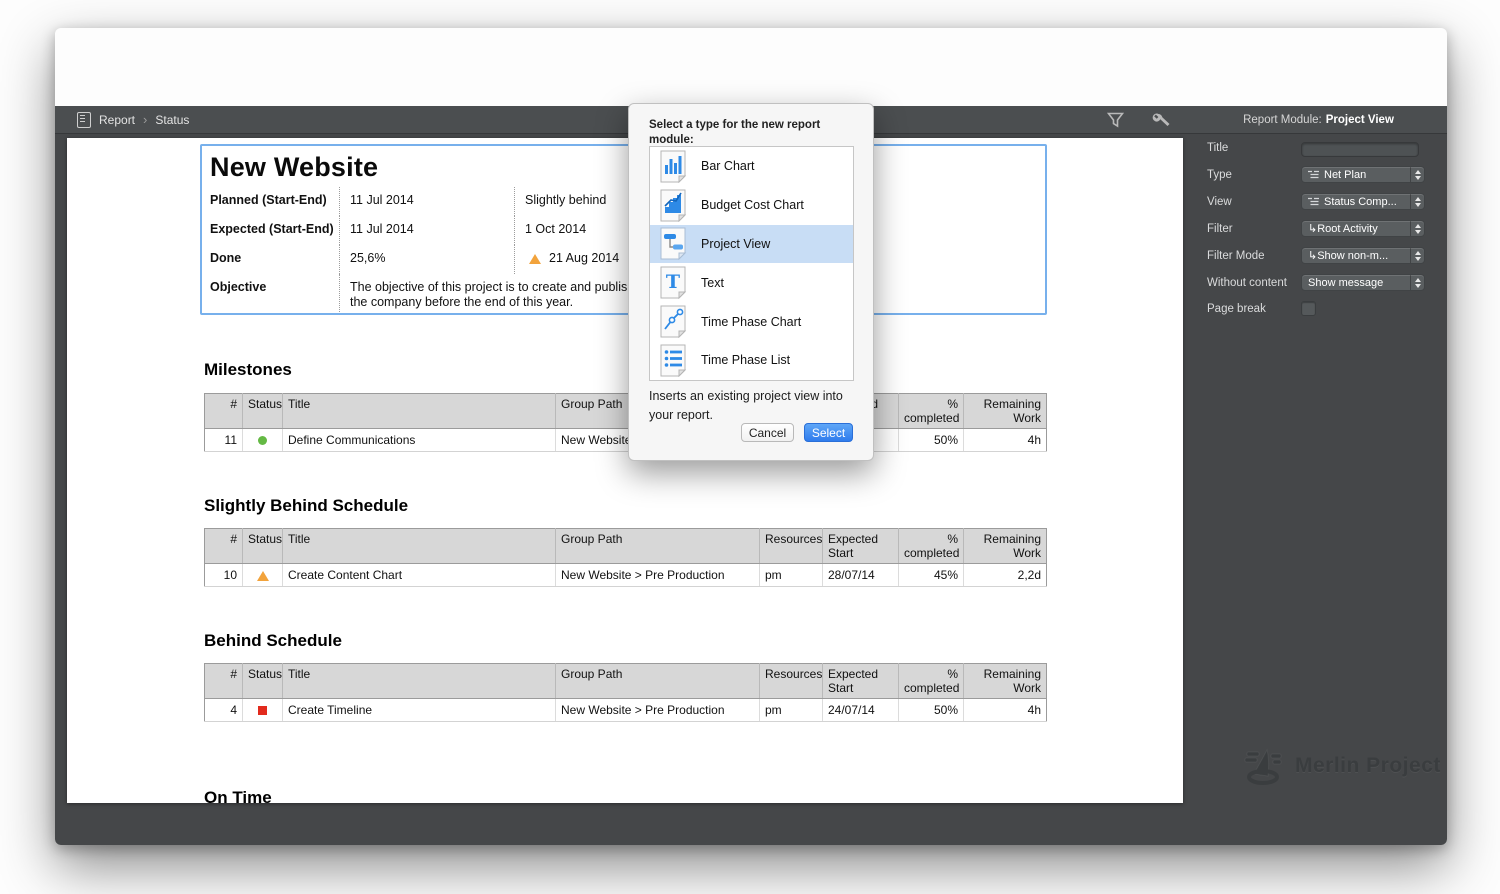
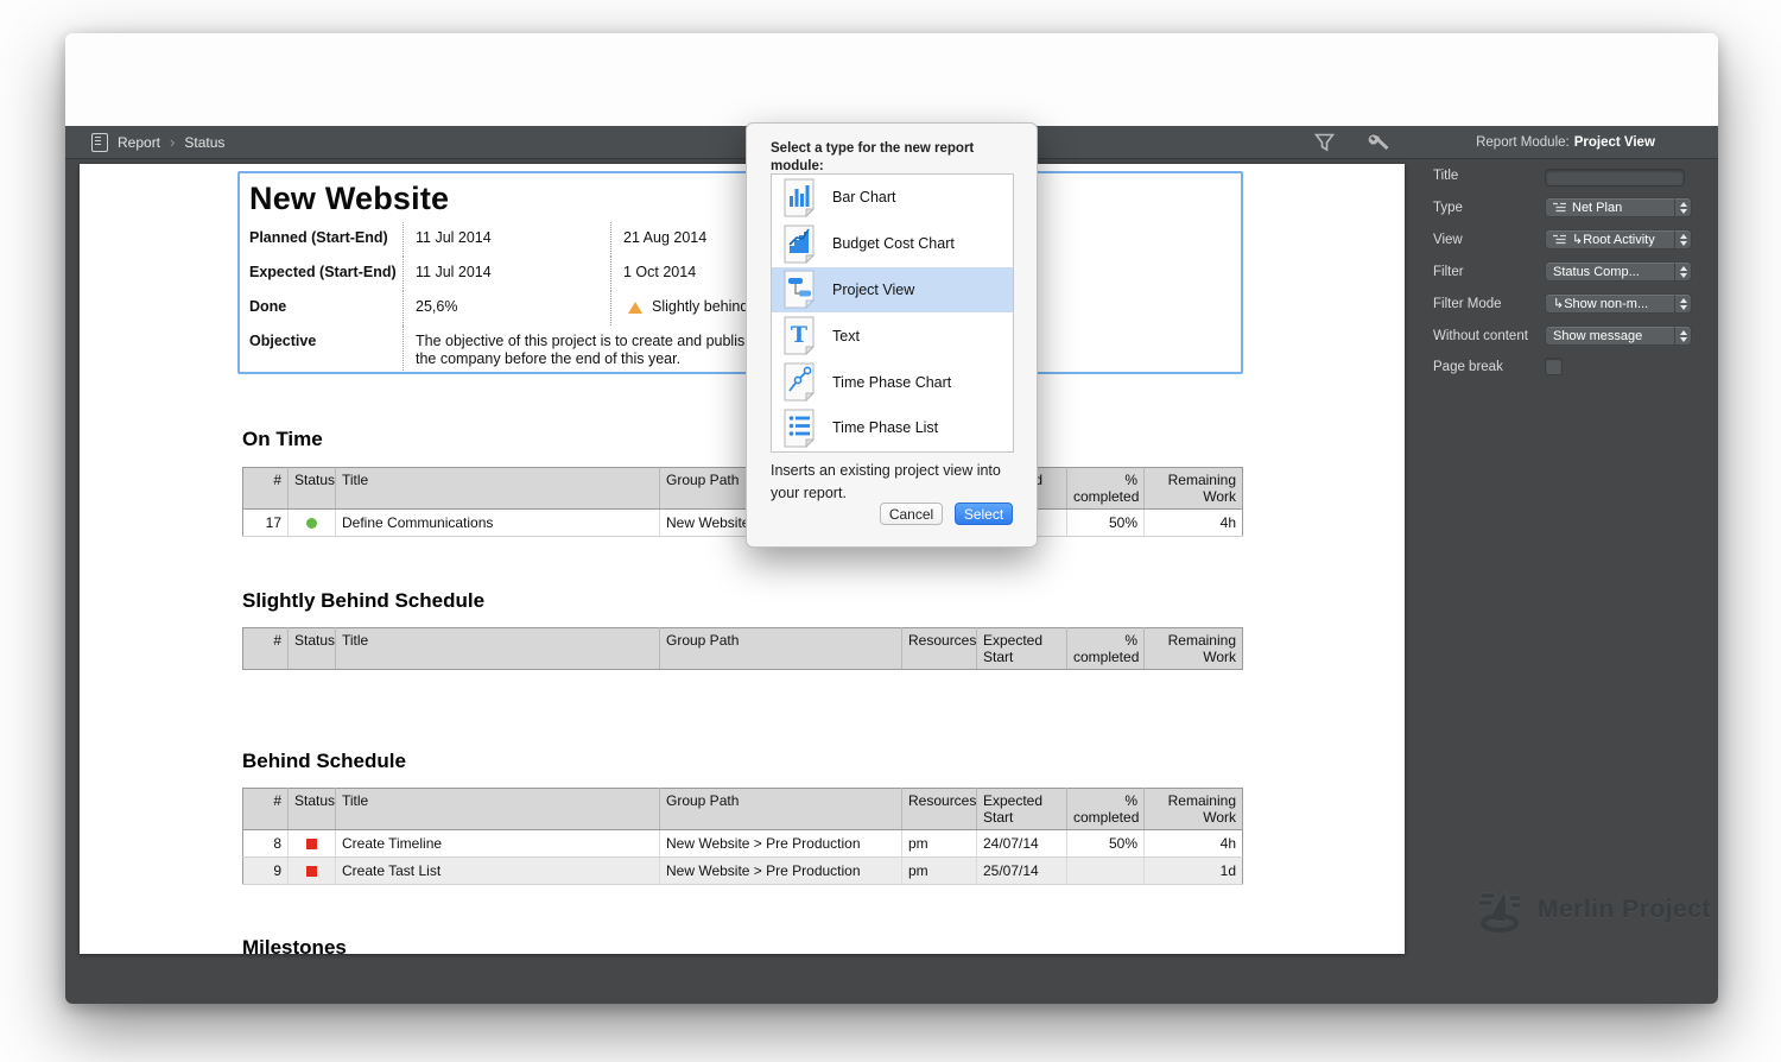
  Report
  ›
  Status
  Report Module:
  Project View
  New Website
  Planned (Start-End)
  11 Jul 2014
- Slightly behind
+ 21 Aug 2014
  Expected (Start-End)
  11 Jul 2014
  1 Oct 2014
  Done
  25,6%
- 21 Aug 2014
+ Slightly behind
  Objective
  The objective of this project is to create and publis
  the company before the end of this year.
- Milestones
+ On Time
- 11		Define Communications	New Websit			50%	4h
+ 17		Define Communications	New Websit			50%	4h
  Slightly Behind Schedule
  #	Status	Title	Group Path	Resources	Expected Start	% completed	Remaining Work
- 10		Create Content Chart	New Website > Pre Production	pm	28/07/14	45%	2,2d
  Behind Schedule
  #	Status	Title	Group Path	Resources	Expected Start	% completed	Remaining Work
- 4		Create Timeline	New Website > Pre Production	pm	24/07/14	50%	4h
+ 8		Create Timeline	New Website > Pre Production	pm	24/07/14	50%	4h
+ 9		Create Tast List	New Website > Pre Production	pm	25/07/14		1d
- On Time
+ Milestones
  Title
  Type
  Net Plan
  View
- Status Comp...
+ ↳Root Activity
  Filter
- ↳Root Activity
+ Status Comp...
  Filter Mode
  ↳Show non-m...
  Without content
  Show message
  Page break
  Select a type for the new report module:
  Bar Chart
  Budget Cost Chart
  Project View
  T
  Text
  Time Phase Chart
  Time Phase List
  Inserts an existing project view into your report.
  Cancel
  Select
